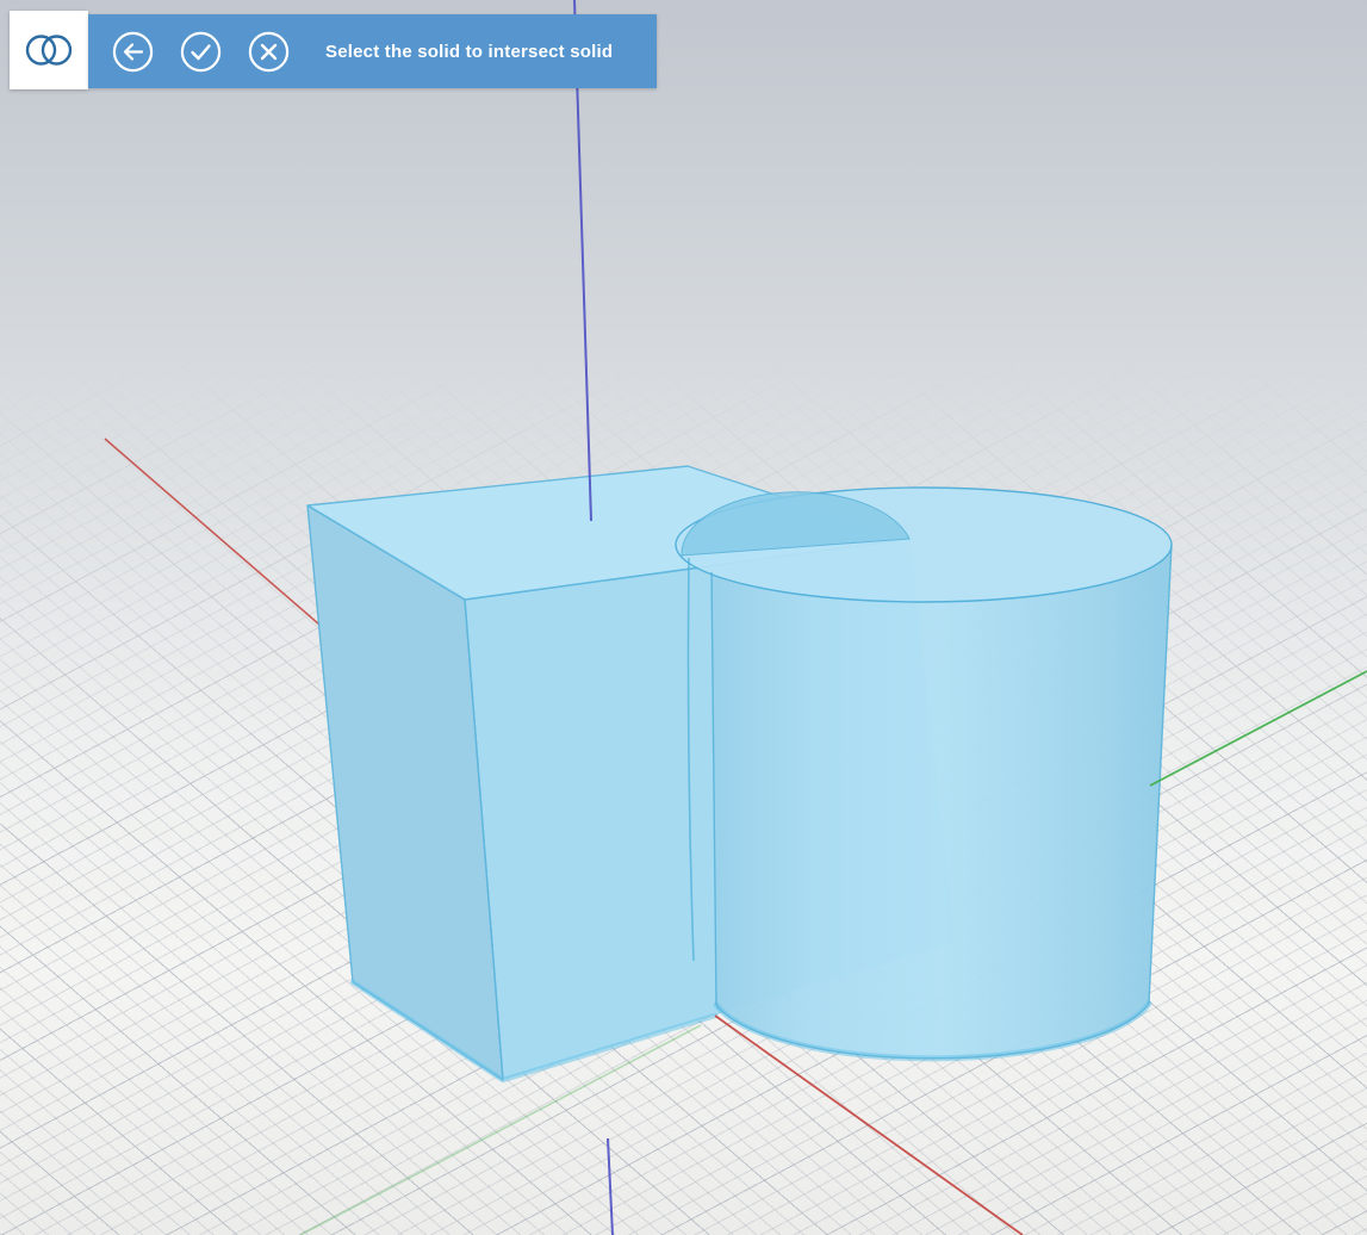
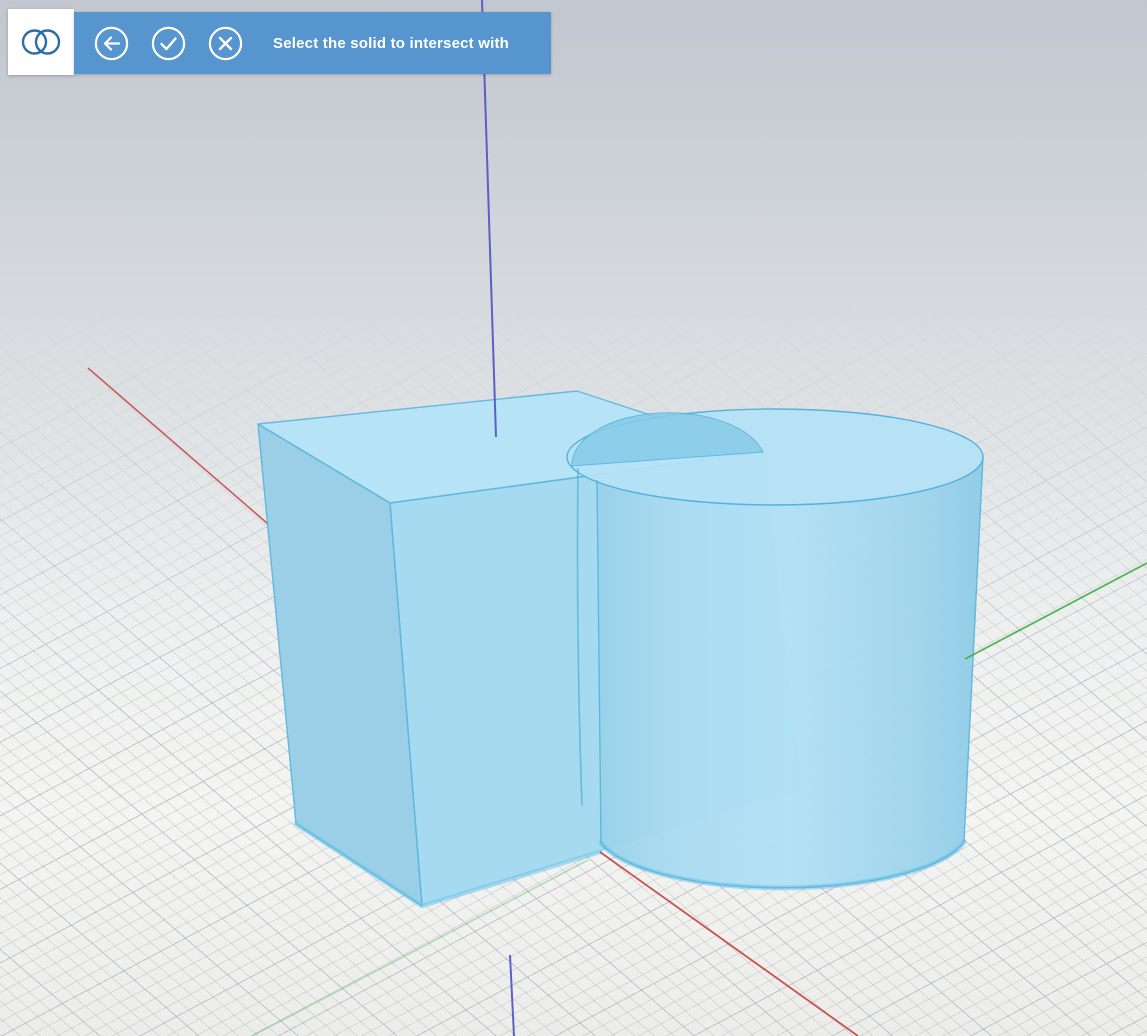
- Select the solid to intersect solid
+ Select the solid to intersect with
